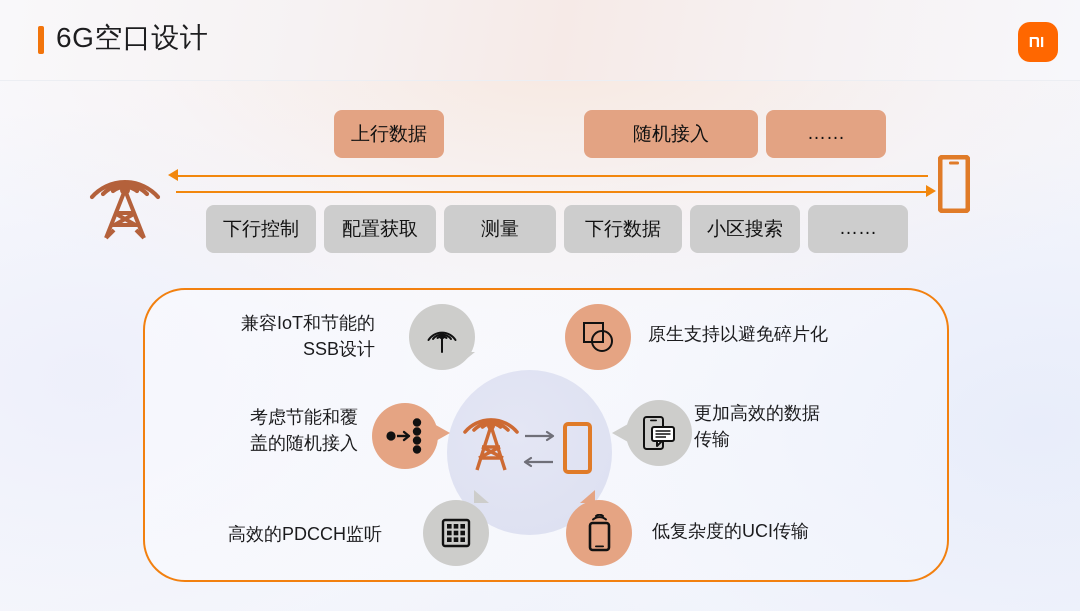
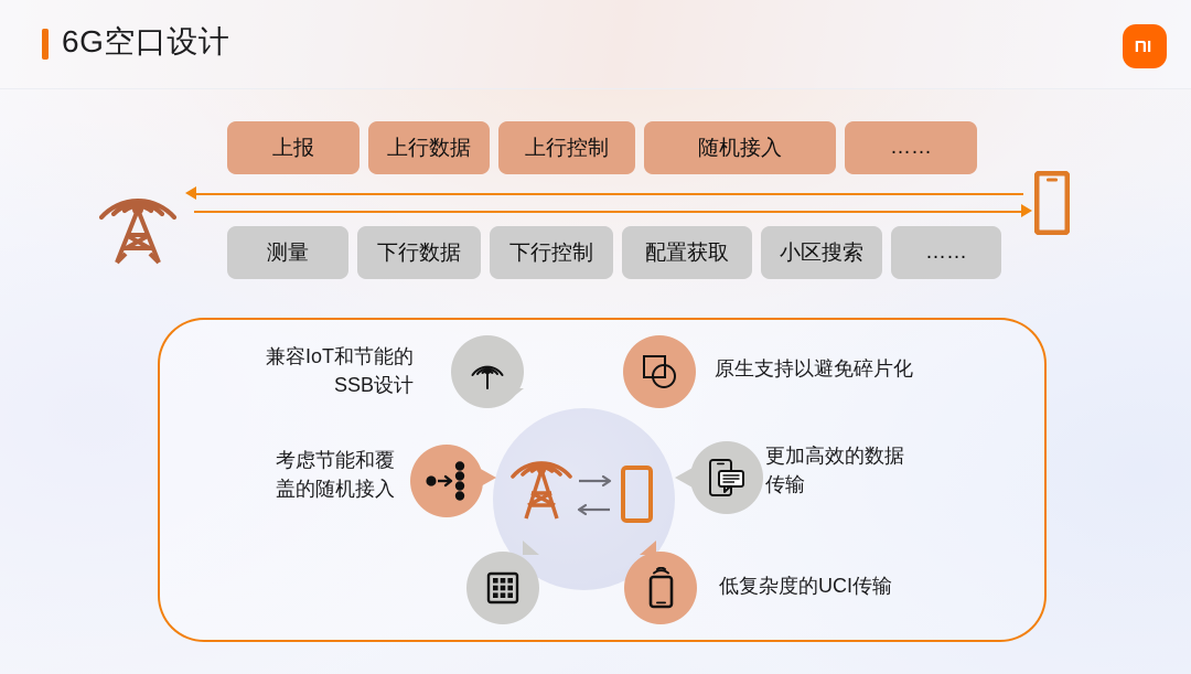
  6G空口设计
+ 上报
  上行数据
+ 上行控制
  随机接入
  ……
- 下行控制
+ 测量
- 配置获取
+ 下行数据
- 测量
+ 下行控制
- 下行数据
+ 配置获取
  小区搜索
  ……
  兼容IoT和节能的
  SSB设计
  原生支持以避免碎片化
  考虑节能和覆
  盖的随机接入
  更加高效的数据
  传输
- 高效的PDCCH监听
  低复杂度的UCI传输
